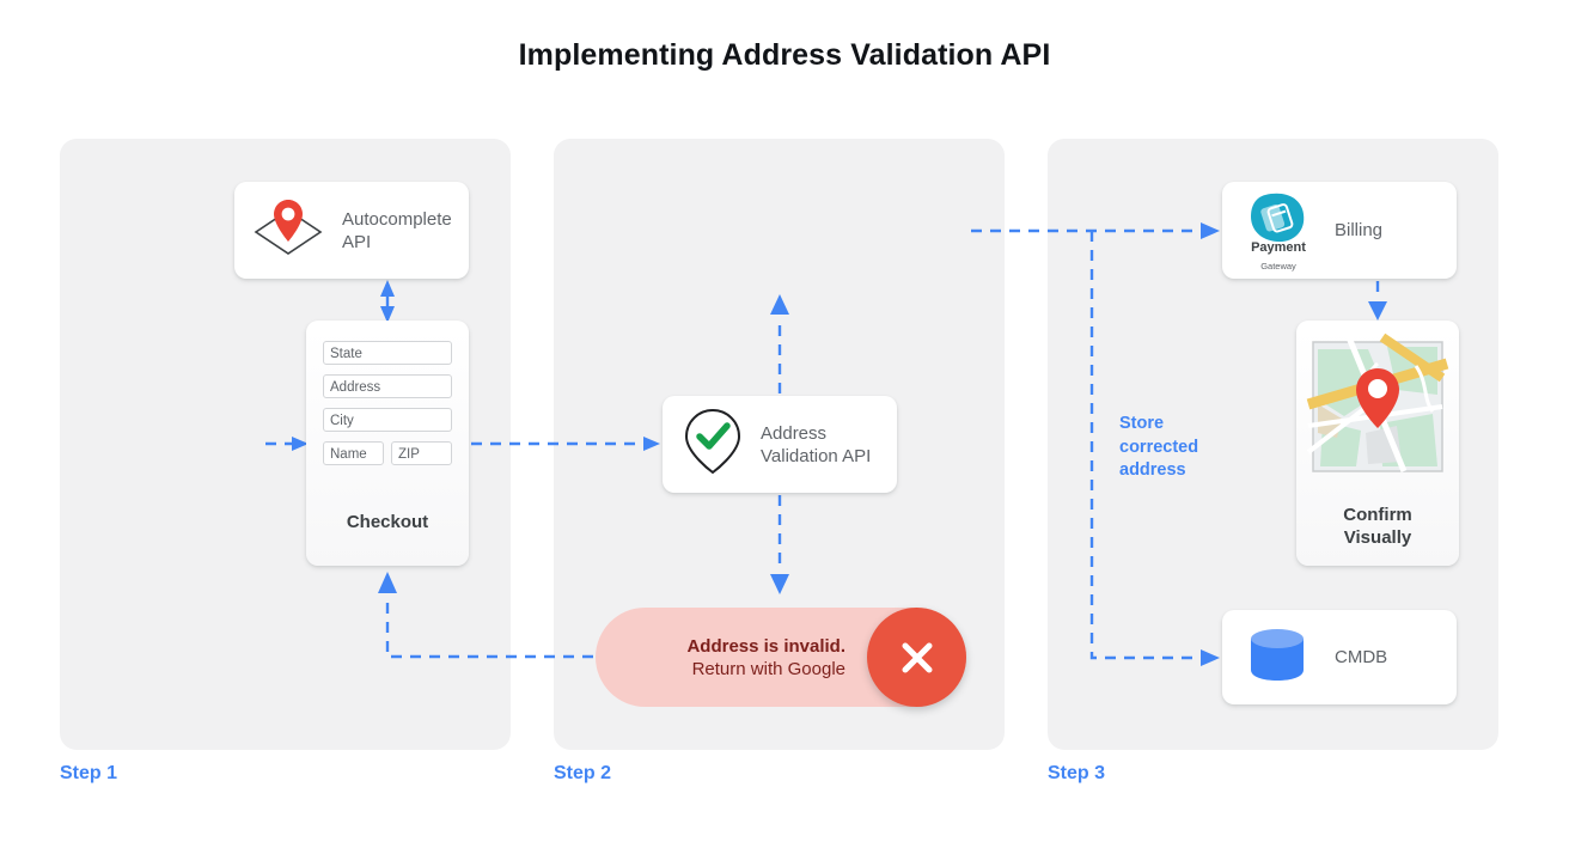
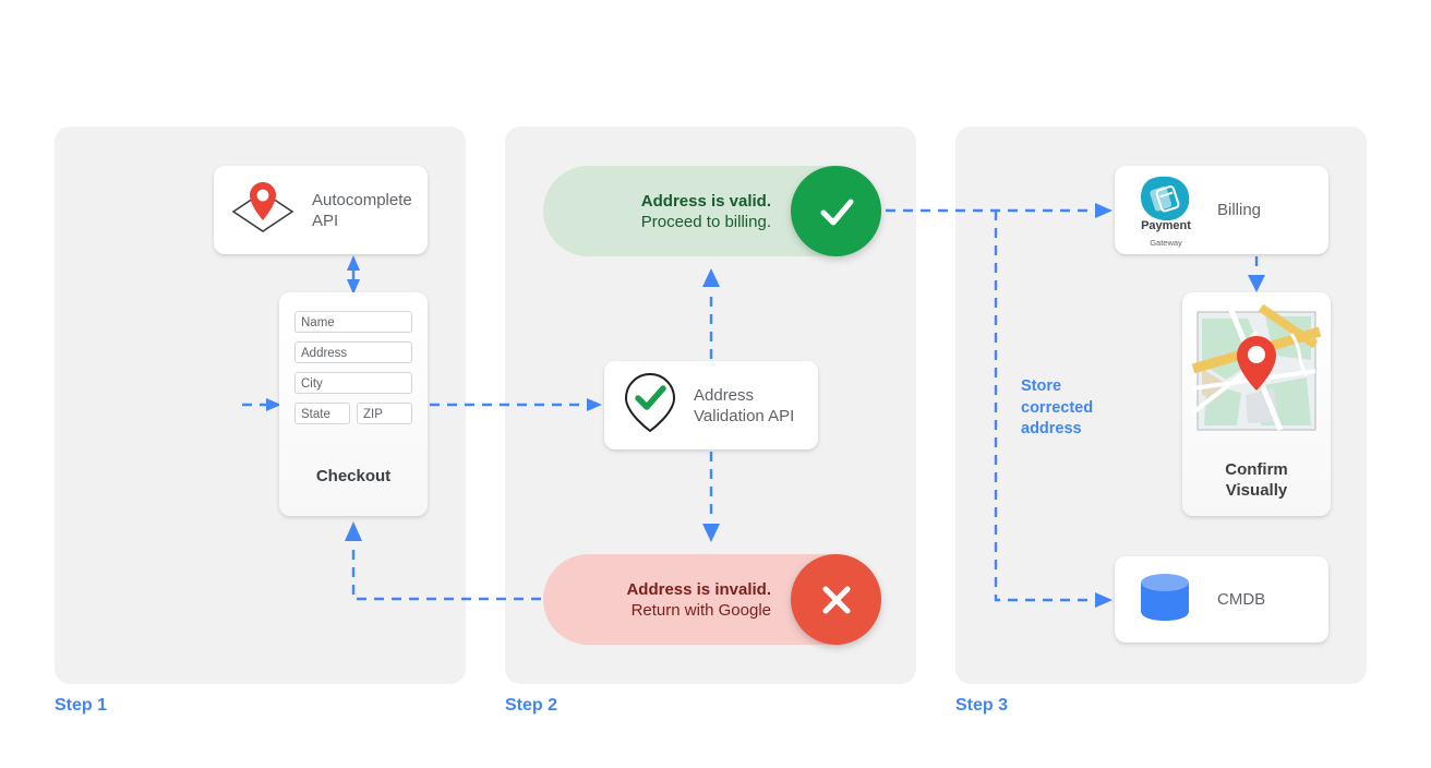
- Implementing Address Validation API
  Store
  corrected
  address
  Autocomplete
  API
- State
+ Name
  Address
  City
- Name
+ State
  ZIP
  Checkout
+ Address is valid.
+ Proceed to billing.
  Address
  Validation API
  Address is invalid.
  Return with Google
  Payment
  Gateway
  Billing
  Confirm
  Visually
  CMDB
  Step 1
  Step 2
  Step 3
